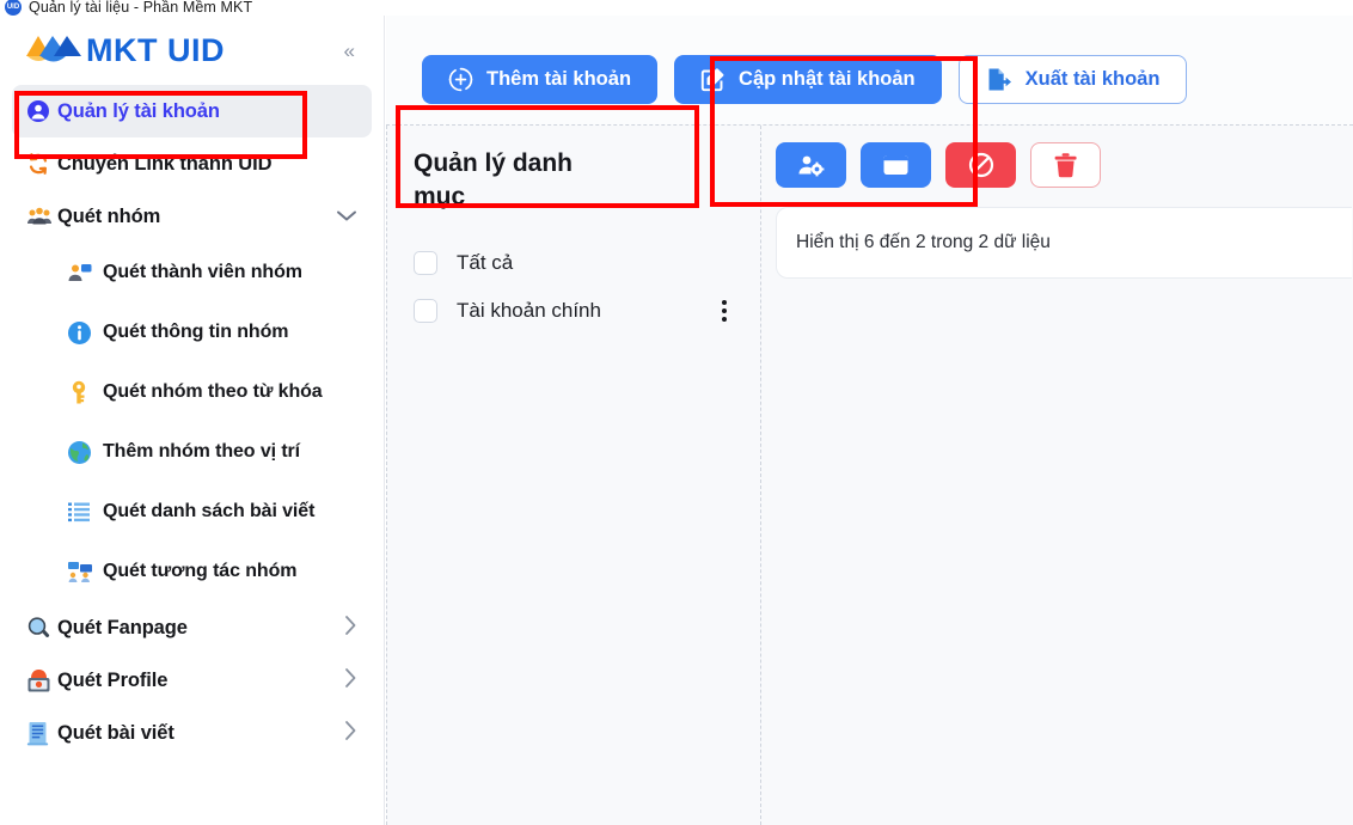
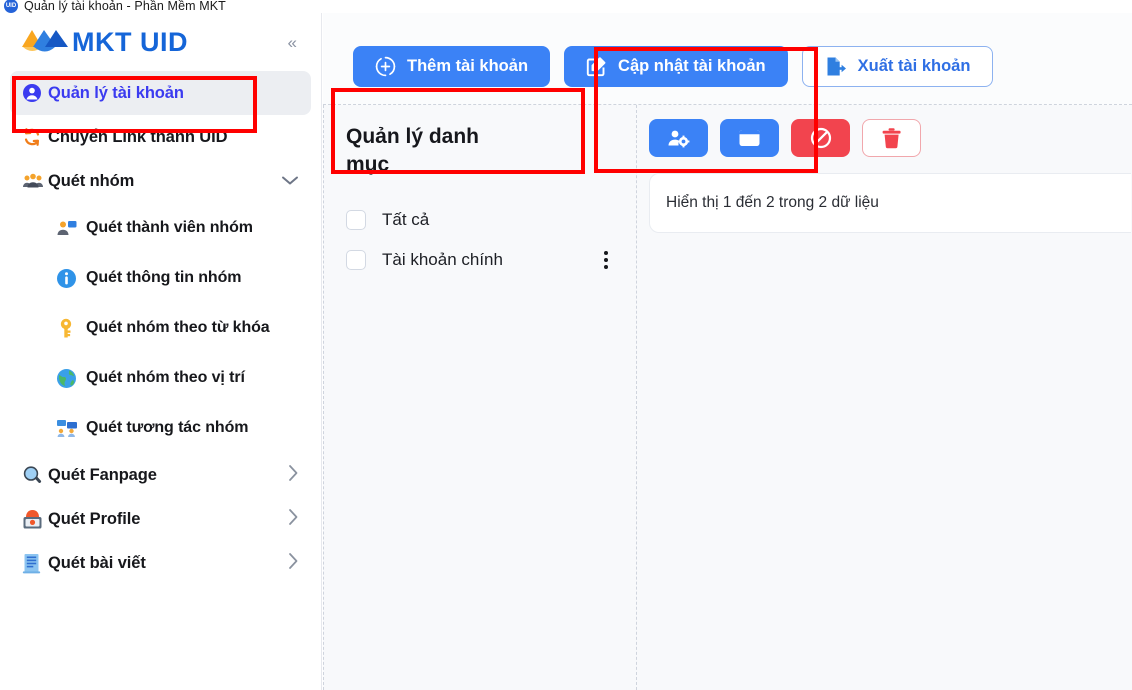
- Quản lý tài liệu - Phần Mềm MKT
+ Quản lý tài khoản - Phần Mềm MKT
  MKT UID
  «
  Quản lý tài khoản
  Chuyển Link thành UID
  Quét nhóm
  Quét thành viên nhóm
  Quét thông tin nhóm
  Quét nhóm theo từ khóa
- Thêm nhóm theo vị trí
+ Quét nhóm theo vị trí
- Quét danh sách bài viết
  Quét tương tác nhóm
  Quét Fanpage
  Quét Profile
  Quét bài viết
  Thêm tài khoản
  Cập nhật tài khoản
  Xuất tài khoản
  Quản lý danh mục
  Tất cả
  Tài khoản chính
- Hiển thị 6 đến 2 trong 2 dữ liệu
+ Hiển thị 1 đến 2 trong 2 dữ liệu
